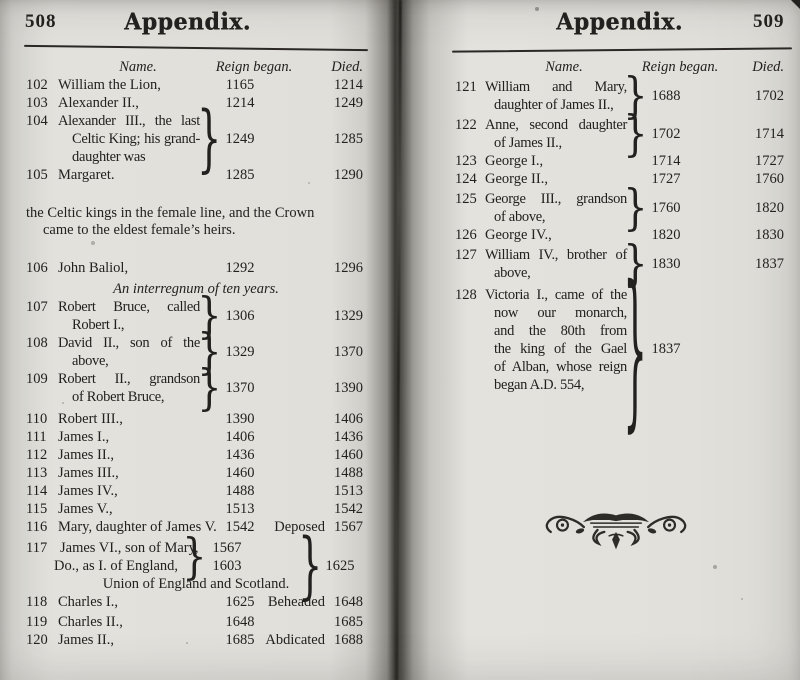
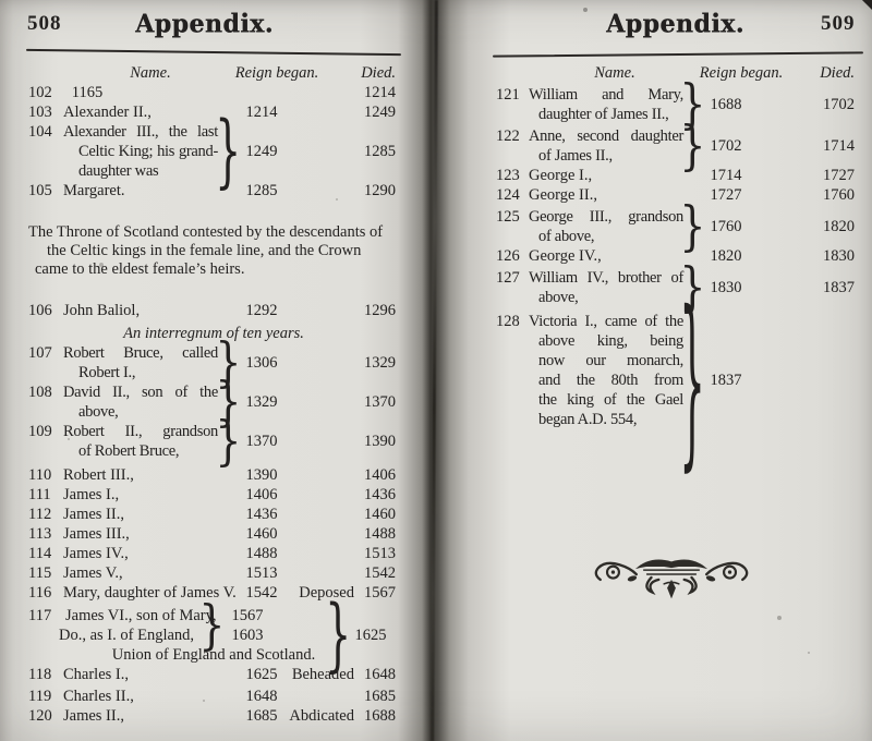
  508
  Appendix.
  509
  Appendix.
  Name.
  Died.
  102
- William the Lion,
  1165
  1214
  103
  Alexander II.,
  1214
  1249
  104
  Alexander III., the last
  Celtic King; his grand-
  daughter was
  }
  1249
  1285
  105
  Margaret.
  1285
  1290
+ The Throne of Scotland contested by the descendants of
  the Celtic kings in the female line, and the Crown
  came to the eldest female’s heirs.
  106
  John Baliol,
  1292
  1296
  An interregnum of ten years.
  107
  Robert Bruce, called
  Robert I.,
  }
  1306
  1329
  108
  David II., son of the
  above,
  }
  1329
  1370
  109
  Robert II., grandson
  of Robert Bruce,
  }
  1370
  1390
  110
  Robert III.,
  1390
  1406
  111
  James I.,
  1406
  1436
  112
  James II.,
  1436
  1460
  113
  James III.,
  1460
  1488
  114
  James IV.,
  1488
  1513
  115
  James V.,
  1513
  1542
  116
  Mary, daughter of James V.
  1542
  Deposed
  1567
  117
  James VI., son of Mary,
  Do., as I. of England,
  }
  1567
  1603
  Union of England and Scotland.
  }
  1625
  118
  Charles I.,
  1625
  Beheaded
  1648
  119
  Charles II.,
  1648
  1685
  120
  James II.,
  1685
  Abdicated
  1688
  Name.
  Died.
  121
  William and Mary,
  daughter of James II.,
  }
  1688
  1702
  122
  Anne, second daughter
  of James II.,
  }
  1702
  1714
  123
  George I.,
  1714
  1727
  124
  George II.,
  1727
  1760
  125
  George III., grandson
  of above,
  }
  1760
  1820
  126
  George IV.,
  1820
  1830
  127
  William IV., brother of
  above,
  }
  1830
  1837
  128
  Victoria I., came of the
+ above king, being
  now our monarch,
  and the 80th from
  the king of the Gael
- of Alban, whose reign
  began A.D. 554,
  }
  1837
